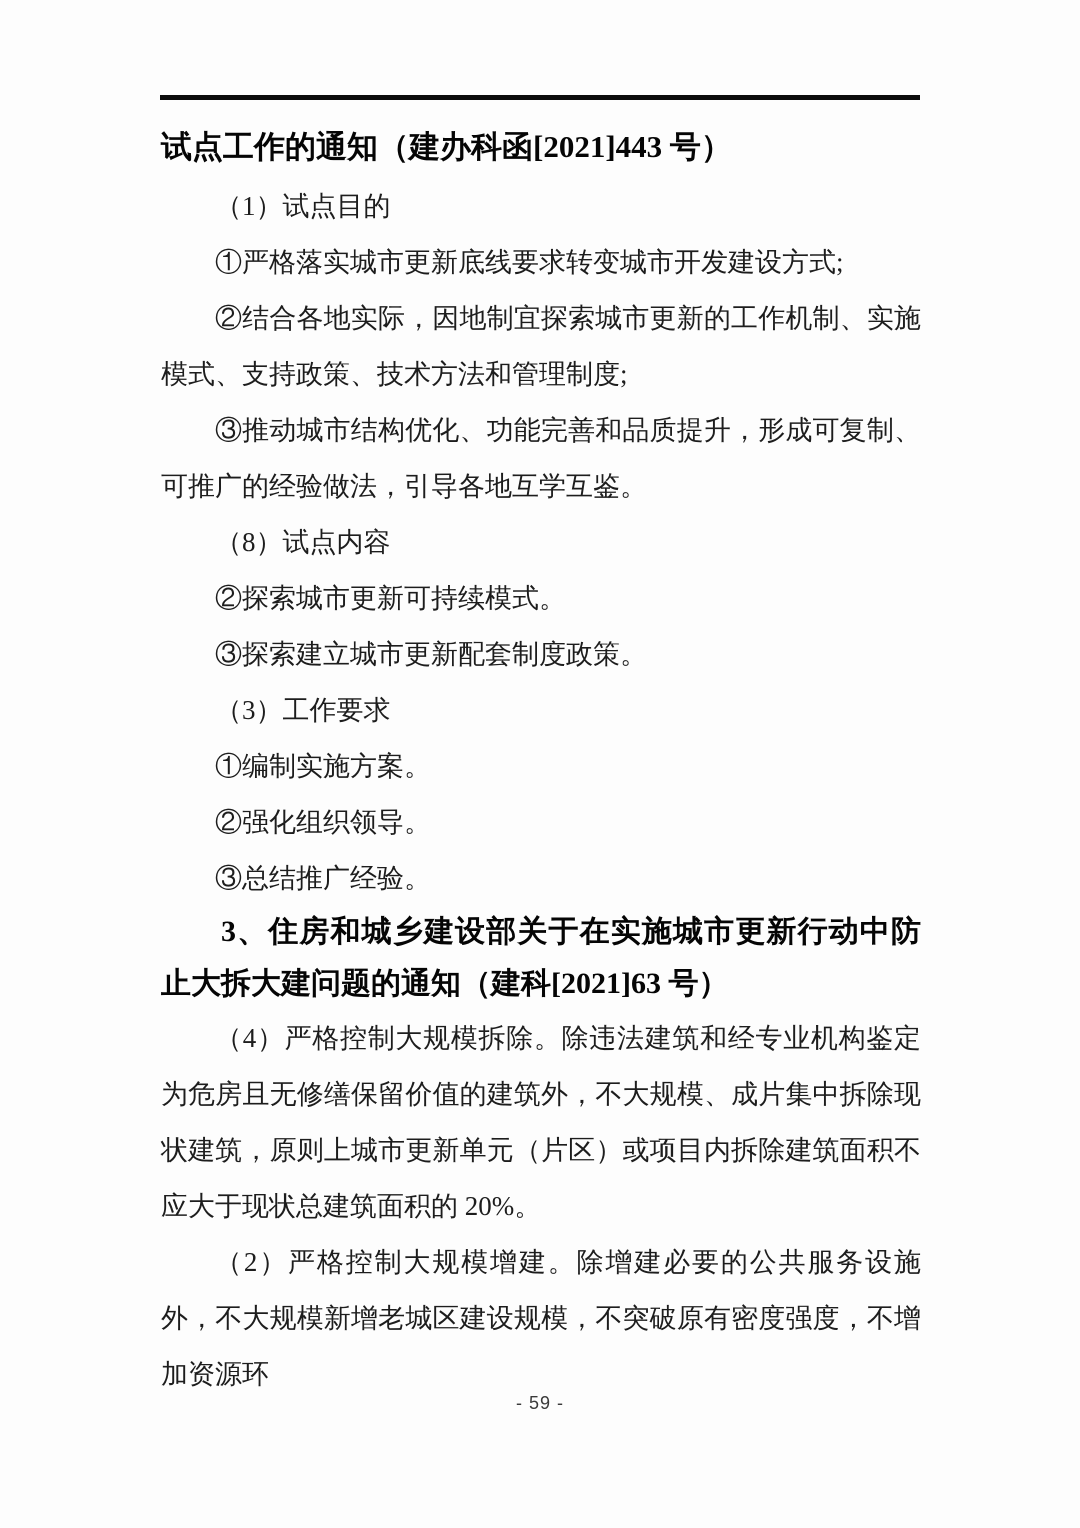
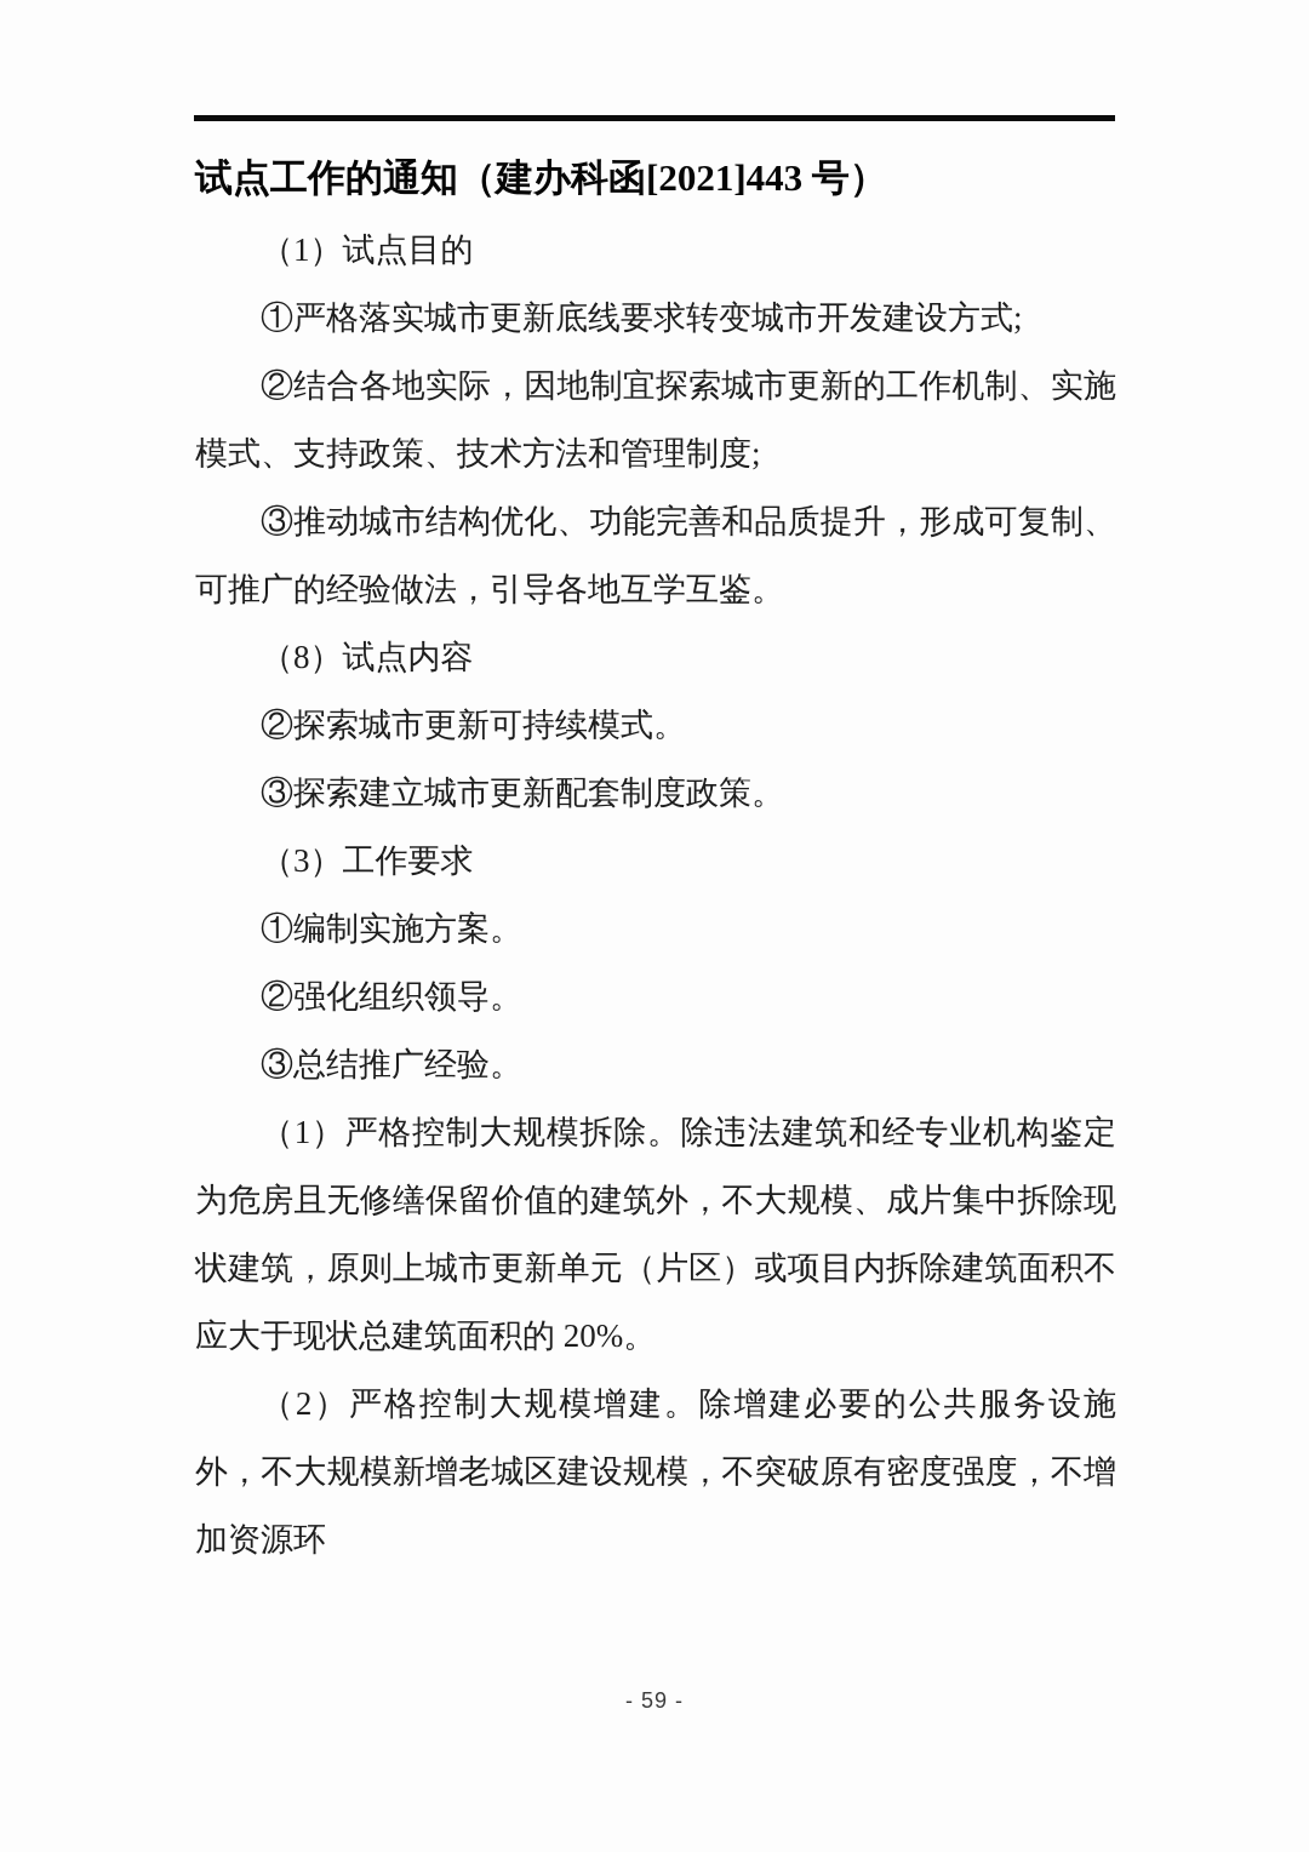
  试点工作的通知（建办科函[2021]443 号）
  （1）试点目的
  ①严格落实城市更新底线要求转变城市开发建设方式;
  ②结合各地实际，因地制宜探索城市更新的工作机制、实施模式、支持政策、技术方法和管理制度;
  ③推动城市结构优化、功能完善和品质提升，形成可复制、可推广的经验做法，引导各地互学互鉴。
  （8）试点内容
  ②探索城市更新可持续模式。
  ③探索建立城市更新配套制度政策。
  （3）工作要求
  ①编制实施方案。
  ②强化组织领导。
  ③总结推广经验。
- 3、住房和城乡建设部关于在实施城市更新行动中防止大拆大建问题的通知（建科[2021]63 号）
- （4）严格控制大规模拆除。除违法建筑和经专业机构鉴定为危房且无修缮保留价值的建筑外，不大规模、成片集中拆除现状建筑，原则上城市更新单元（片区）或项目内拆除建筑面积不应大于现状总建筑面积的 20%。
+ （1）严格控制大规模拆除。除违法建筑和经专业机构鉴定为危房且无修缮保留价值的建筑外，不大规模、成片集中拆除现状建筑，原则上城市更新单元（片区）或项目内拆除建筑面积不应大于现状总建筑面积的 20%。
  （2）严格控制大规模增建。除增建必要的公共服务设施外，不大规模新增老城区建设规模，不突破原有密度强度，不增加资源环
  - 59 -
